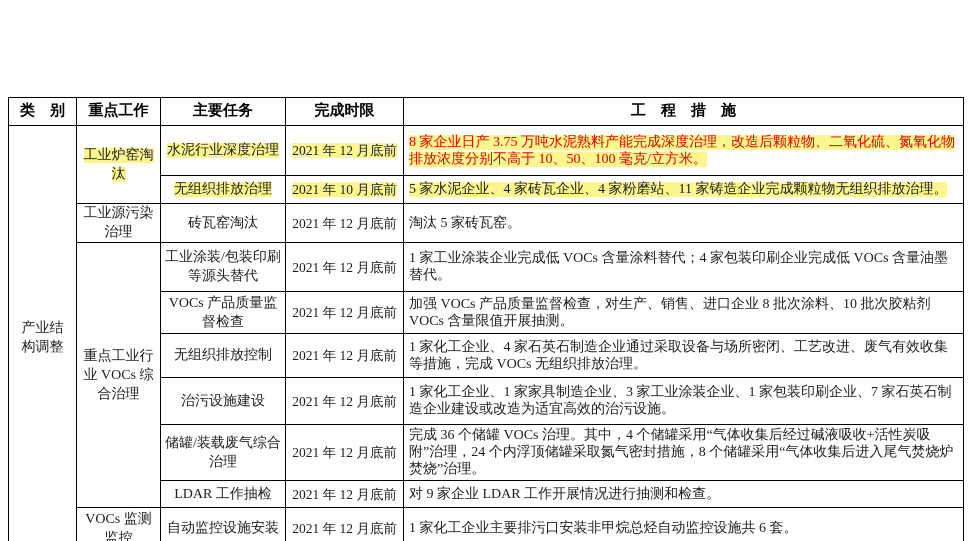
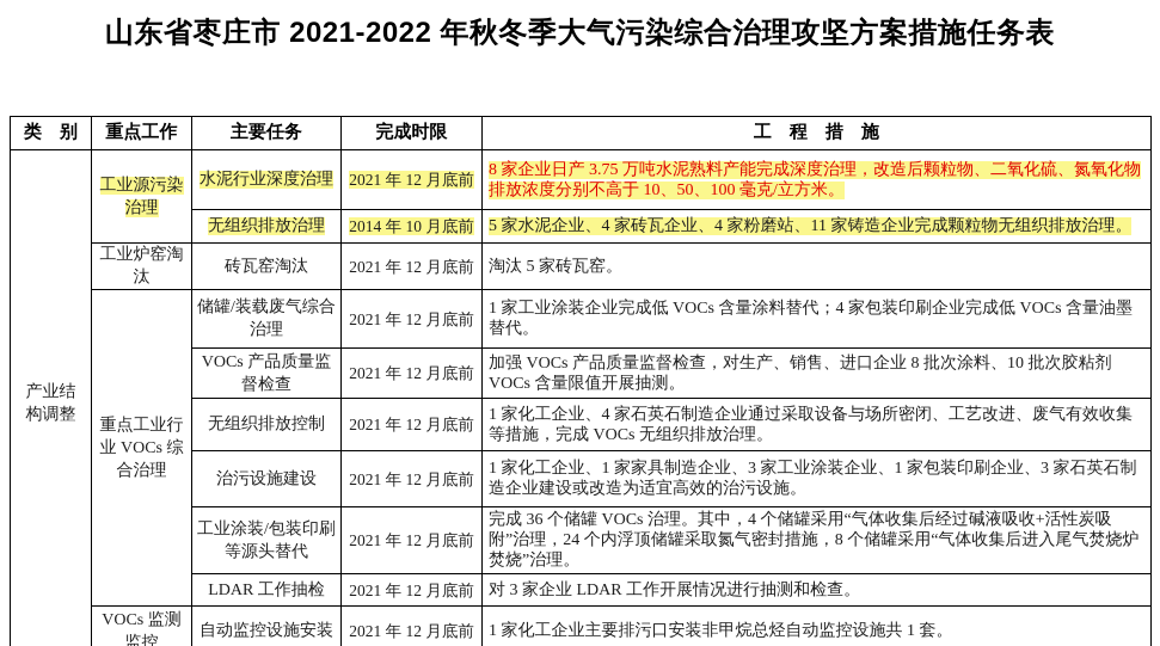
+ 山东省枣庄市 2021-2022 年秋冬季大气污染综合治理攻坚方案措施任务表
  类 别	重点工作	主要任务	完成时限	工 程 措 施
- 产业结构调整	工业炉窑淘汰	水泥行业深度治理	2021 年 12 月底前	8 家企业日产 3.75 万吨水泥熟料产能完成深度治理，改造后颗粒物、二氧化硫、氮氧化物排放浓度分别不高于 10、50、100 毫克/立方米。
+ 产业结构调整	工业源污染治理	水泥行业深度治理	2021 年 12 月底前	8 家企业日产 3.75 万吨水泥熟料产能完成深度治理，改造后颗粒物、二氧化硫、氮氧化物排放浓度分别不高于 10、50、100 毫克/立方米。
- 无组织排放治理	2021 年 10 月底前	5 家水泥企业、4 家砖瓦企业、4 家粉磨站、11 家铸造企业完成颗粒物无组织排放治理。
+ 无组织排放治理	2014 年 10 月底前	5 家水泥企业、4 家砖瓦企业、4 家粉磨站、11 家铸造企业完成颗粒物无组织排放治理。
- 工业源污染治理	砖瓦窑淘汰	2021 年 12 月底前	淘汰 5 家砖瓦窑。
+ 工业炉窑淘汰	砖瓦窑淘汰	2021 年 12 月底前	淘汰 5 家砖瓦窑。
- 重点工业行业 VOCs 综合治理	工业涂装/包装印刷等源头替代	2021 年 12 月底前	1 家工业涂装企业完成低 VOCs 含量涂料替代；4 家包装印刷企业完成低 VOCs 含量油墨替代。
+ 重点工业行业 VOCs 综合治理	储罐/装载废气综合治理	2021 年 12 月底前	1 家工业涂装企业完成低 VOCs 含量涂料替代；4 家包装印刷企业完成低 VOCs 含量油墨替代。
  VOCs 产品质量监督检查	2021 年 12 月底前	加强 VOCs 产品质量监督检查，对生产、销售、进口企业 8 批次涂料、10 批次胶粘剂 VOCs 含量限值开展抽测。
  无组织排放控制	2021 年 12 月底前	1 家化工企业、4 家石英石制造企业通过采取设备与场所密闭、工艺改进、废气有效收集等措施，完成 VOCs 无组织排放治理。
- 治污设施建设	2021 年 12 月底前	1 家化工企业、1 家家具制造企业、3 家工业涂装企业、1 家包装印刷企业、7 家石英石制造企业建设或改造为适宜高效的治污设施。
+ 治污设施建设	2021 年 12 月底前	1 家化工企业、1 家家具制造企业、3 家工业涂装企业、1 家包装印刷企业、3 家石英石制造企业建设或改造为适宜高效的治污设施。
- 储罐/装载废气综合治理	2021 年 12 月底前	完成 36 个储罐 VOCs 治理。其中，4 个储罐采用“气体收集后经过碱液吸收+活性炭吸附”治理，24 个内浮顶储罐采取氮气密封措施，8 个储罐采用“气体收集后进入尾气焚烧炉焚烧”治理。
+ 工业涂装/包装印刷等源头替代	2021 年 12 月底前	完成 36 个储罐 VOCs 治理。其中，4 个储罐采用“气体收集后经过碱液吸收+活性炭吸附”治理，24 个内浮顶储罐采取氮气密封措施，8 个储罐采用“气体收集后进入尾气焚烧炉焚烧”治理。
- LDAR 工作抽检	2021 年 12 月底前	对 9 家企业 LDAR 工作开展情况进行抽测和检查。
+ LDAR 工作抽检	2021 年 12 月底前	对 3 家企业 LDAR 工作开展情况进行抽测和检查。
- VOCs 监测监控	自动监控设施安装	2021 年 12 月底前	1 家化工企业主要排污口安装非甲烷总烃自动监控设施共 6 套。
+ VOCs 监测监控	自动监控设施安装	2021 年 12 月底前	1 家化工企业主要排污口安装非甲烷总烃自动监控设施共 1 套。
